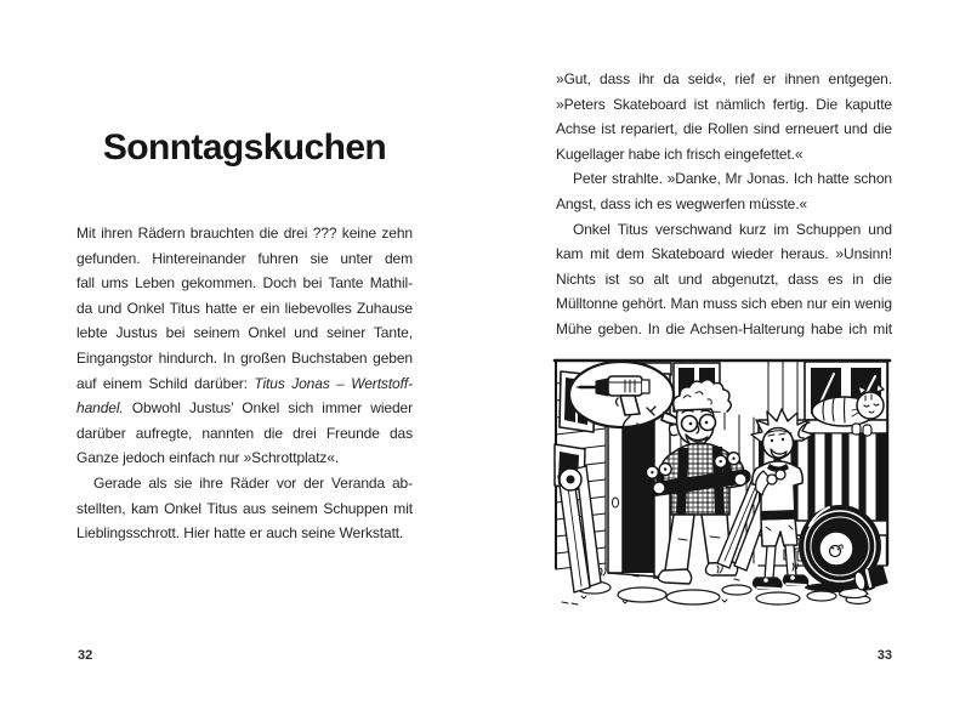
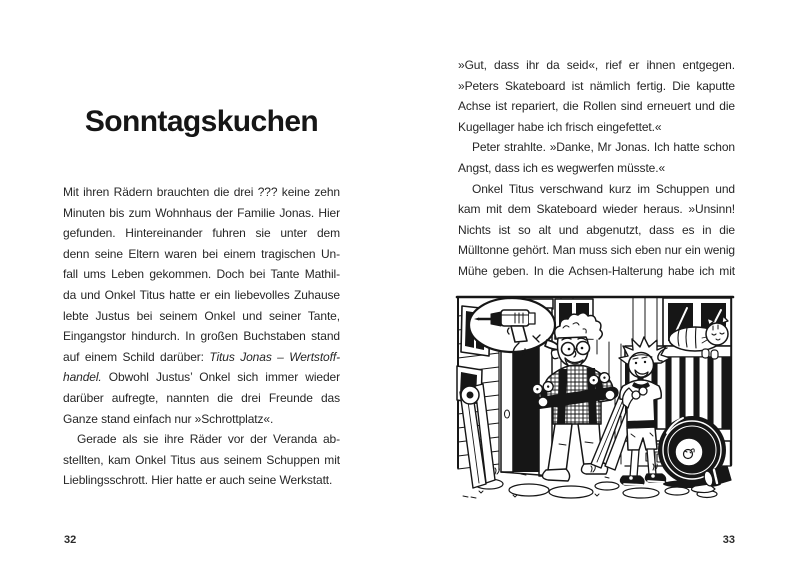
  Sonntagskuchen
  Mit ihren Rädern brauchten die drei ??? keine zehn
+ Minuten bis zum Wohnhaus der Familie Jonas. Hier
  gefunden. Hintereinander fuhren sie unter dem
+ denn seine Eltern waren bei einem tragischen Un-
  fall ums Leben gekommen. Doch bei Tante Mathil-
  da und Onkel Titus hatte er ein liebevolles Zuhause
  lebte Justus bei seinem Onkel und seiner Tante,
- Eingangstor hindurch. In großen Buchstaben geben
+ Eingangstor hindurch. In großen Buchstaben stand
  auf einem Schild darüber: Titus Jonas – Wertstoff-
  handel. Obwohl Justus’ Onkel sich immer wieder
  darüber aufregte, nannten die drei Freunde das
- Ganze jedoch einfach nur »Schrottplatz«.
+ Ganze stand einfach nur »Schrottplatz«.
  Gerade als sie ihre Räder vor der Veranda ab-
  stellten, kam Onkel Titus aus seinem Schuppen mit
  Lieblingsschrott. Hier hatte er auch seine Werkstatt.
  »Gut, dass ihr da seid«, rief er ihnen entgegen.
  »Peters Skateboard ist nämlich fertig. Die kaputte
  Achse ist repariert, die Rollen sind erneuert und die
  Kugellager habe ich frisch eingefettet.«
  Peter strahlte. »Danke, Mr Jonas. Ich hatte schon
  Angst, dass ich es wegwerfen müsste.«
  Onkel Titus verschwand kurz im Schuppen und
  kam mit dem Skateboard wieder heraus. »Unsinn!
  Nichts ist so alt und abgenutzt, dass es in die
  Mülltonne gehört. Man muss sich eben nur ein wenig
  Mühe geben. In die Achsen-Halterung habe ich mit
  32
  33
